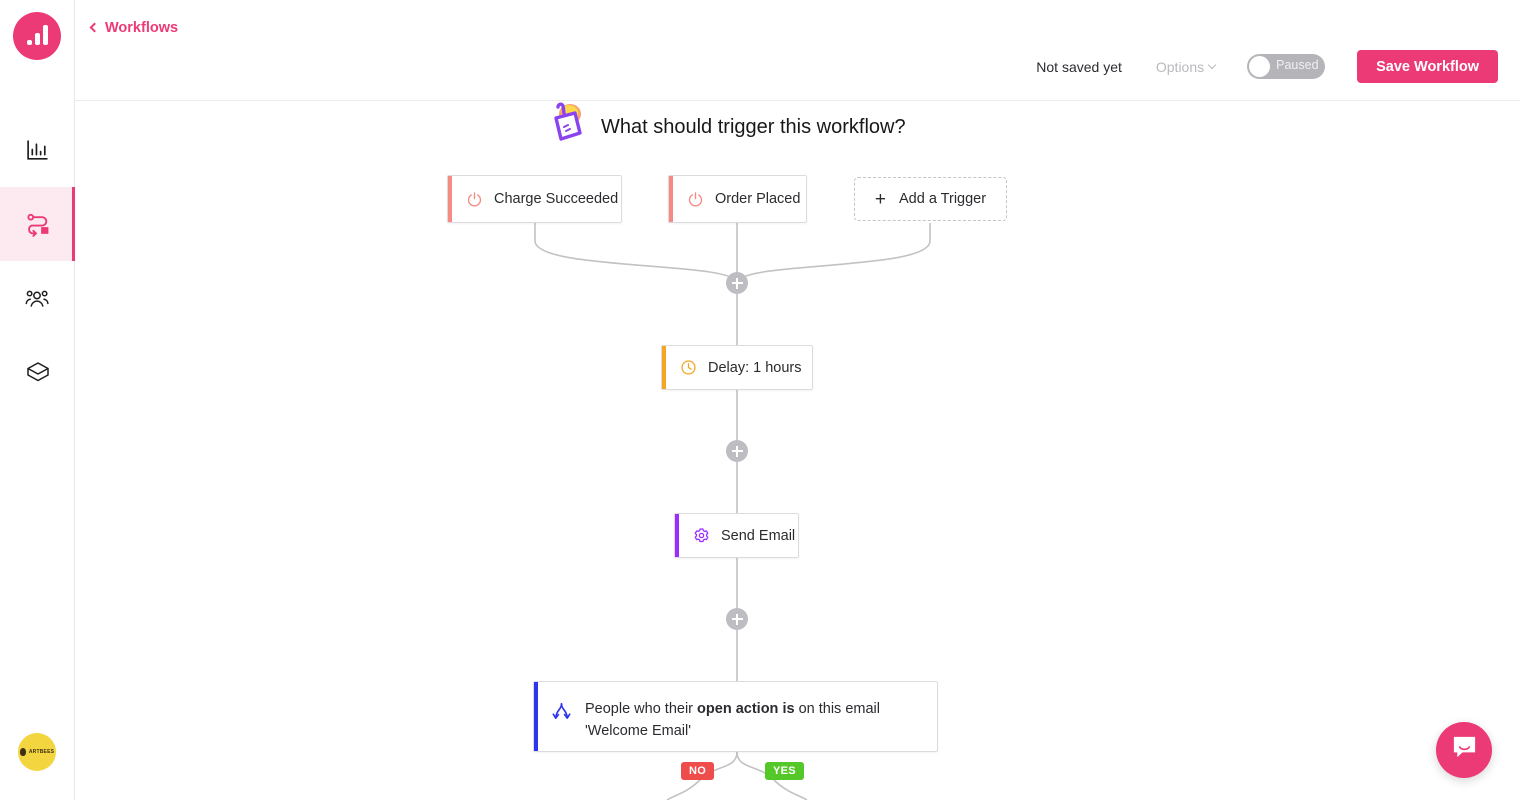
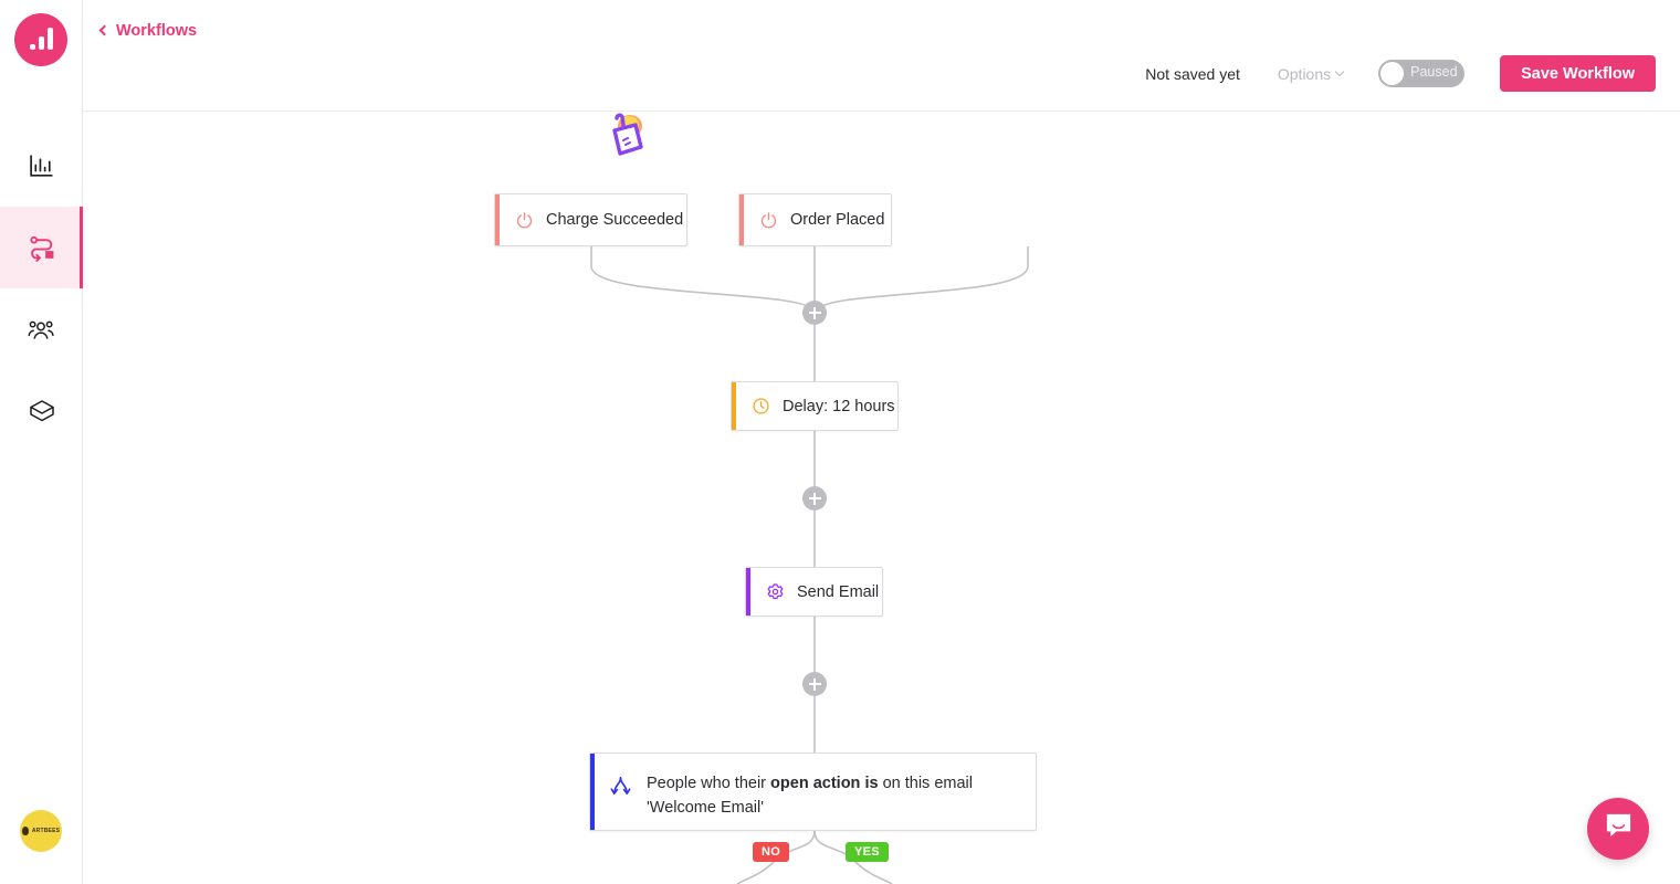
  Workflows
  Not saved yet
  Options
  Paused
  Save Workflow
- What should trigger this workflow?
  Charge Succeeded
  Order Placed
- +
- Add a Trigger
- Delay: 1 hours
+ Delay: 12 hours
  Send Email
  People who their open action is on this email
  'Welcome Email'
  NO
  YES
